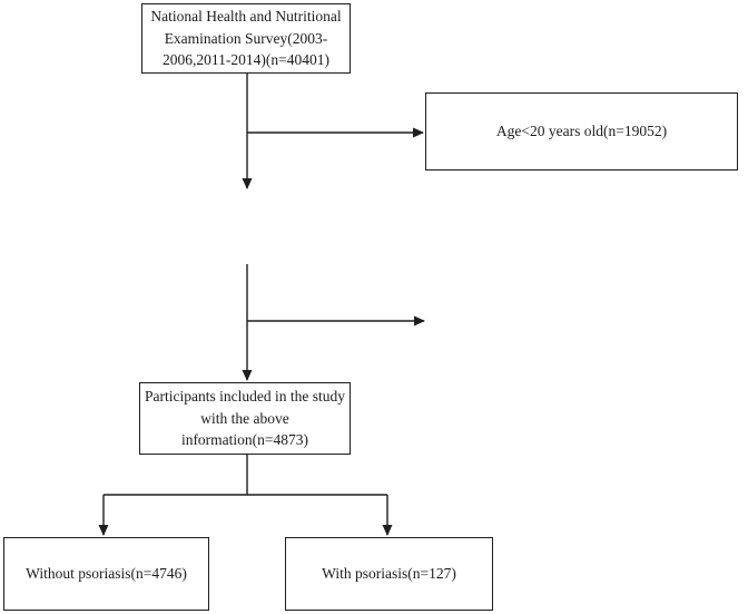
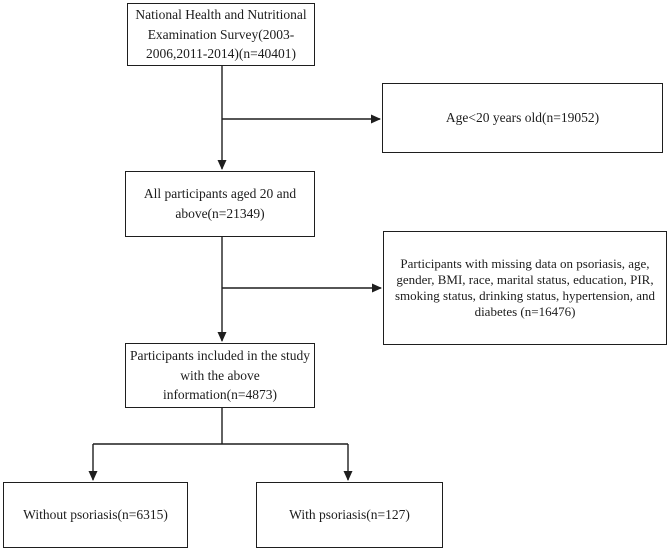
  National Health and Nutritional
  Examination Survey(2003-
  2006,2011-2014)(n=40401)
  Age<20 years old(n=19052)
+ All participants aged 20 and
+ above(n=21349)
+ Participants with missing data on psoriasis, age,
+ gender, BMI, race, marital status, education, PIR,
+ smoking status, drinking status, hypertension, and
+ diabetes (n=16476)
  Participants included in the study
  with the above
  information(n=4873)
- Without psoriasis(n=4746)
+ Without psoriasis(n=6315)
  With psoriasis(n=127)
